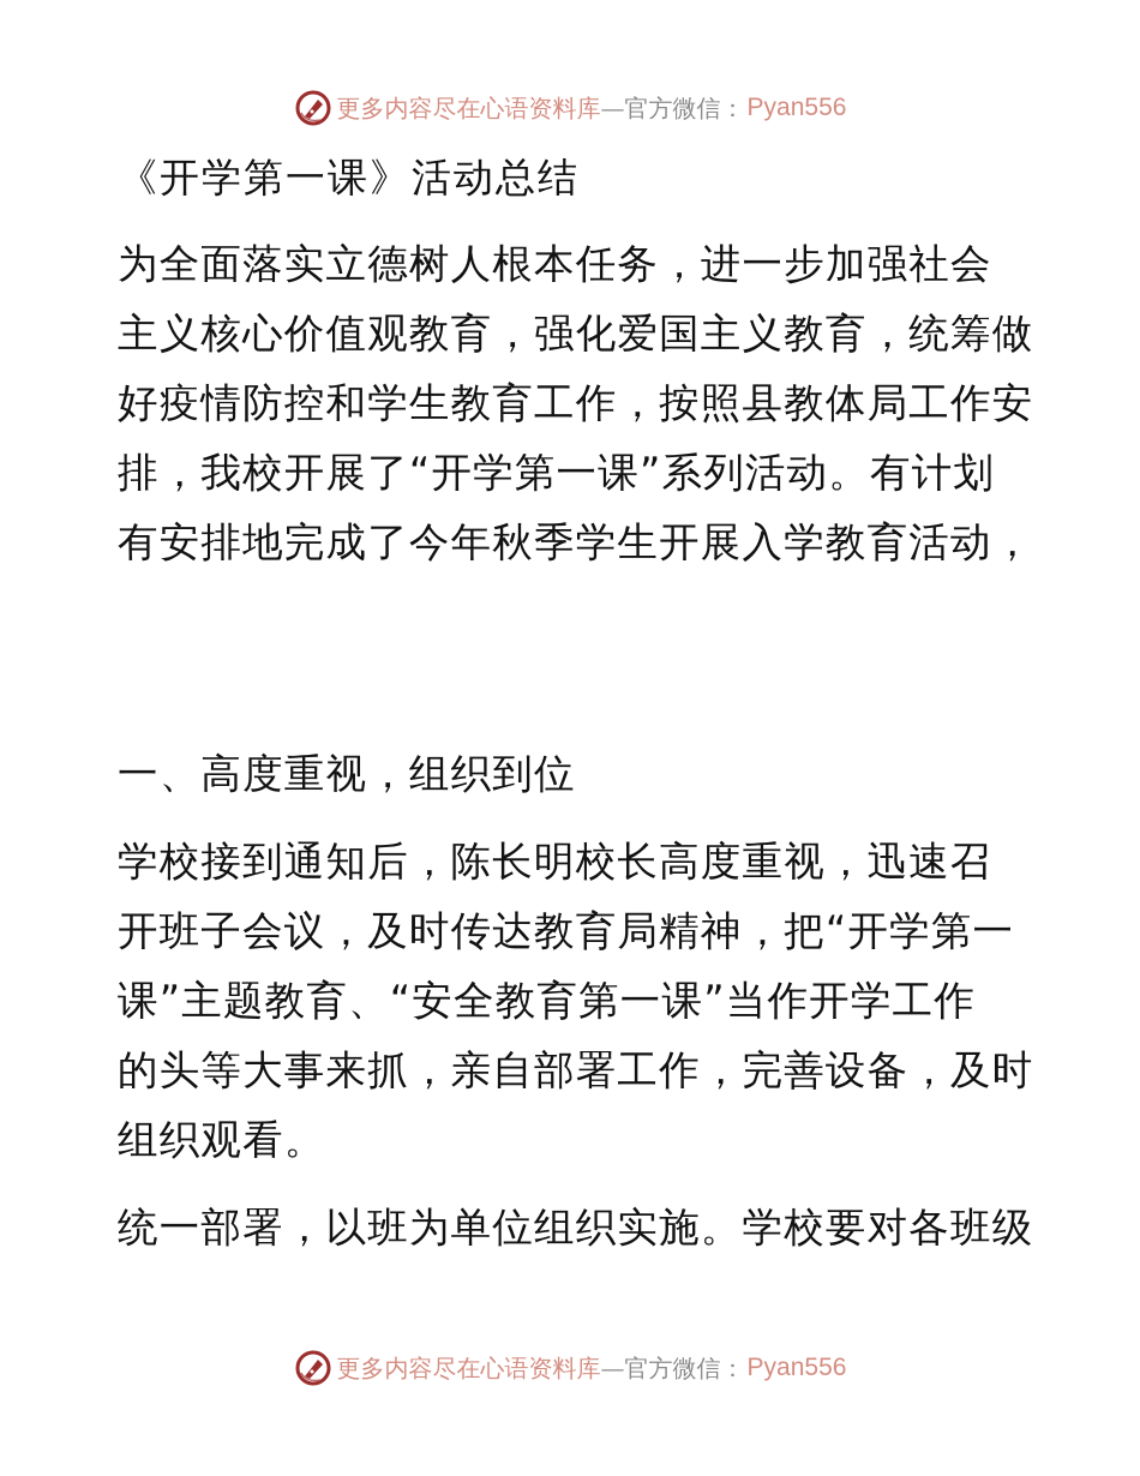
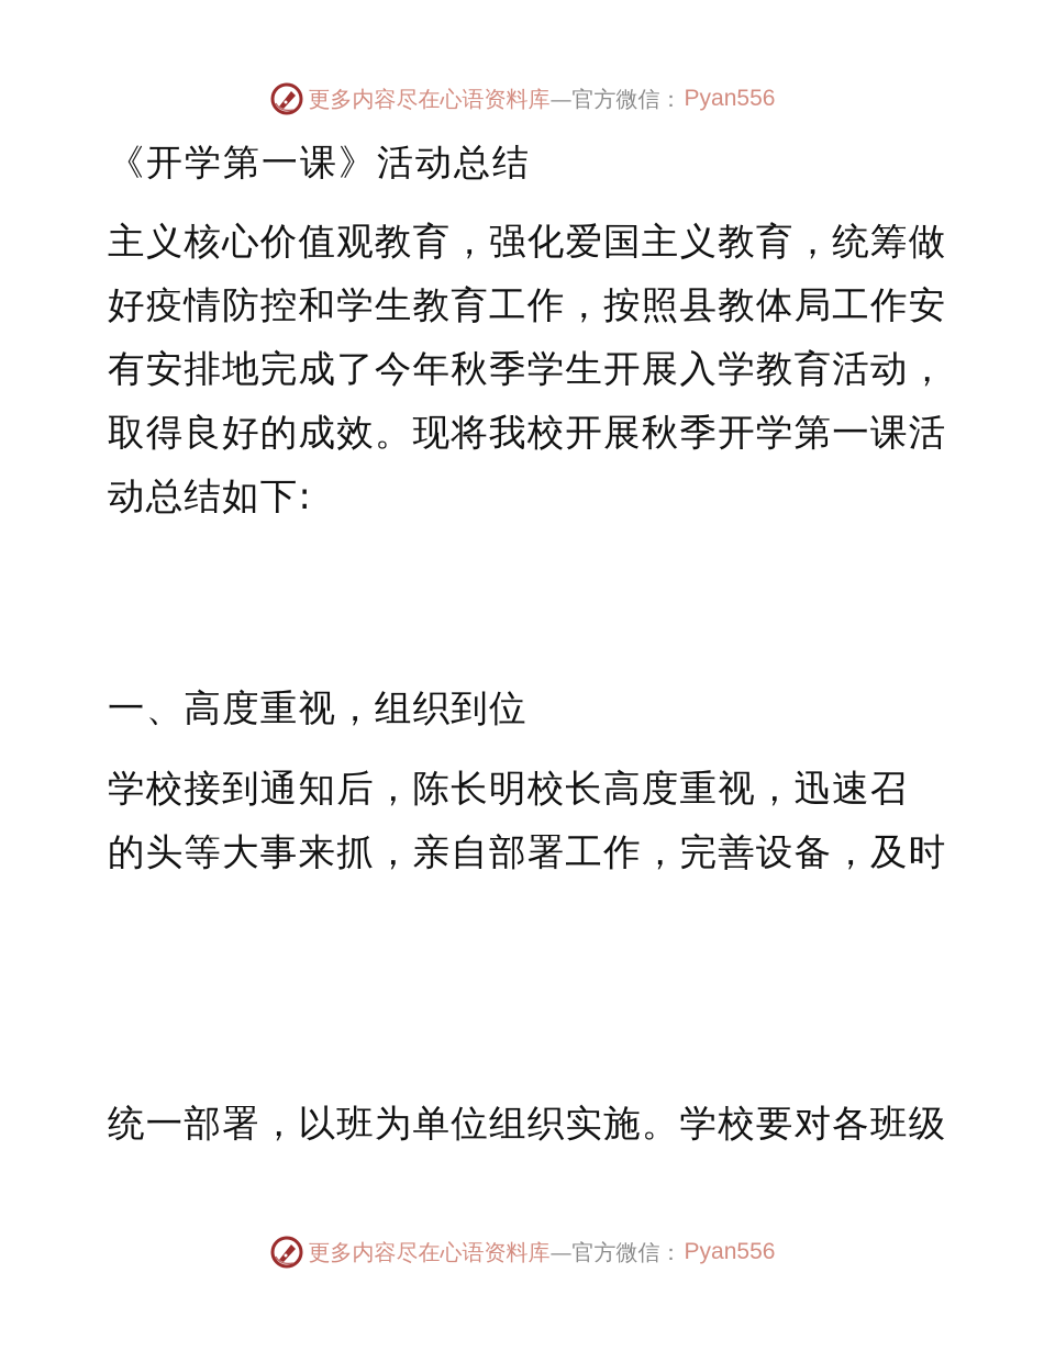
  更多内容尽在心语资料库
  —官方微信：
  Pyan556
  《开学第一课》活动总结
- 为全面落实立德树人根本任务，进一步加强社会
  主义核心价值观教育，强化爱国主义教育，统筹做
  好疫情防控和学生教育工作，按照县教体局工作安
- 排，我校开展了“开学第一课”系列活动。有计划
  有安排地完成了今年秋季学生开展入学教育活动，
+ 取得良好的成效。现将我校开展秋季开学第一课活
+ 动总结如下:
  一、高度重视，组织到位
  学校接到通知后，陈长明校长高度重视，迅速召
- 开班子会议，及时传达教育局精神，把“开学第一
- 课”主题教育、“安全教育第一课”当作开学工作
  的头等大事来抓，亲自部署工作，完善设备，及时
- 组织观看。
  统一部署，以班为单位组织实施。学校要对各班级
  更多内容尽在心语资料库
  —官方微信：
  Pyan556
